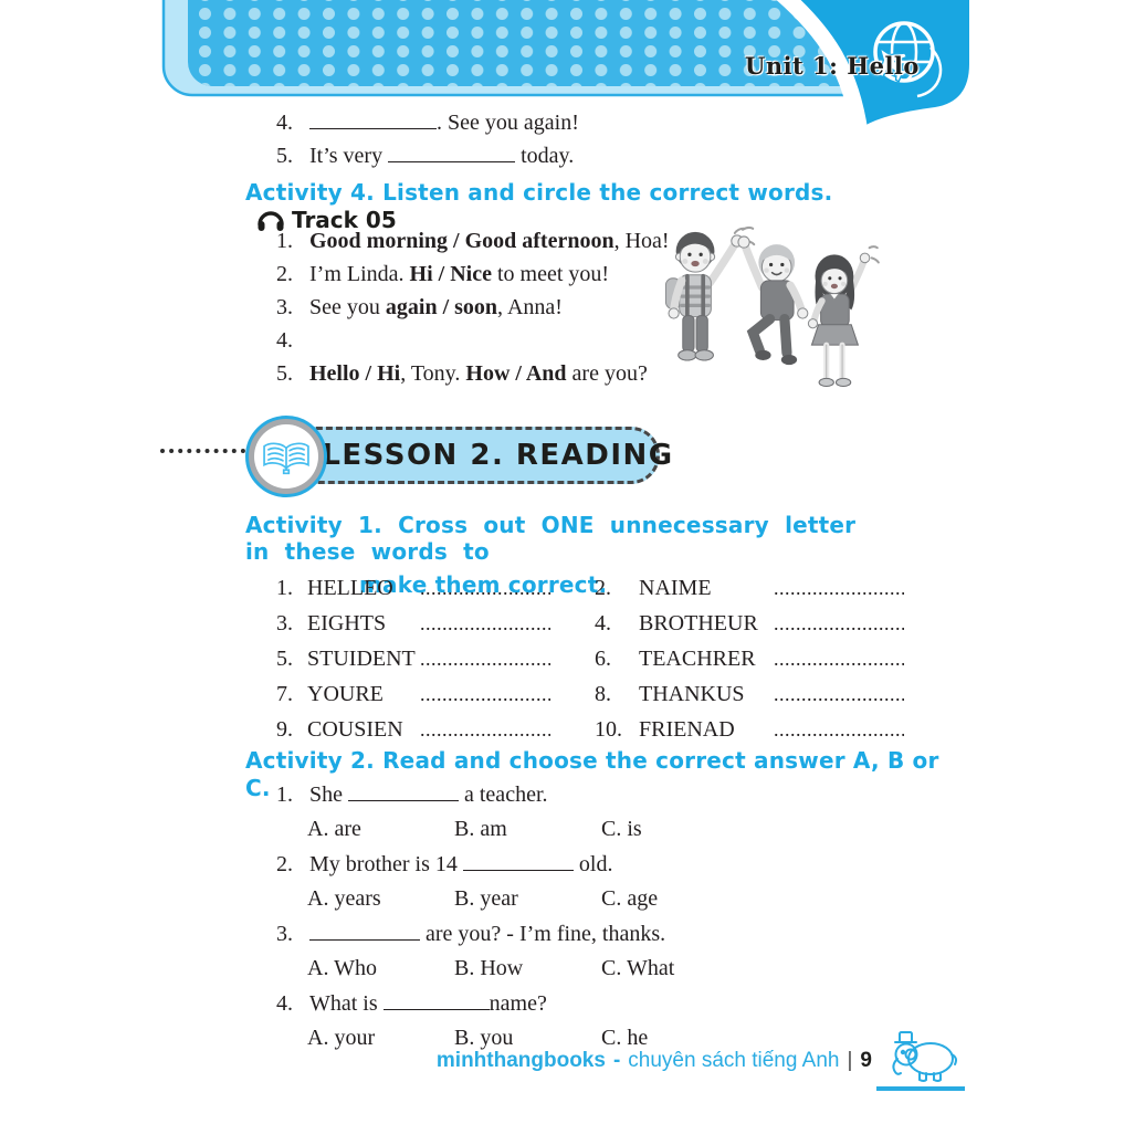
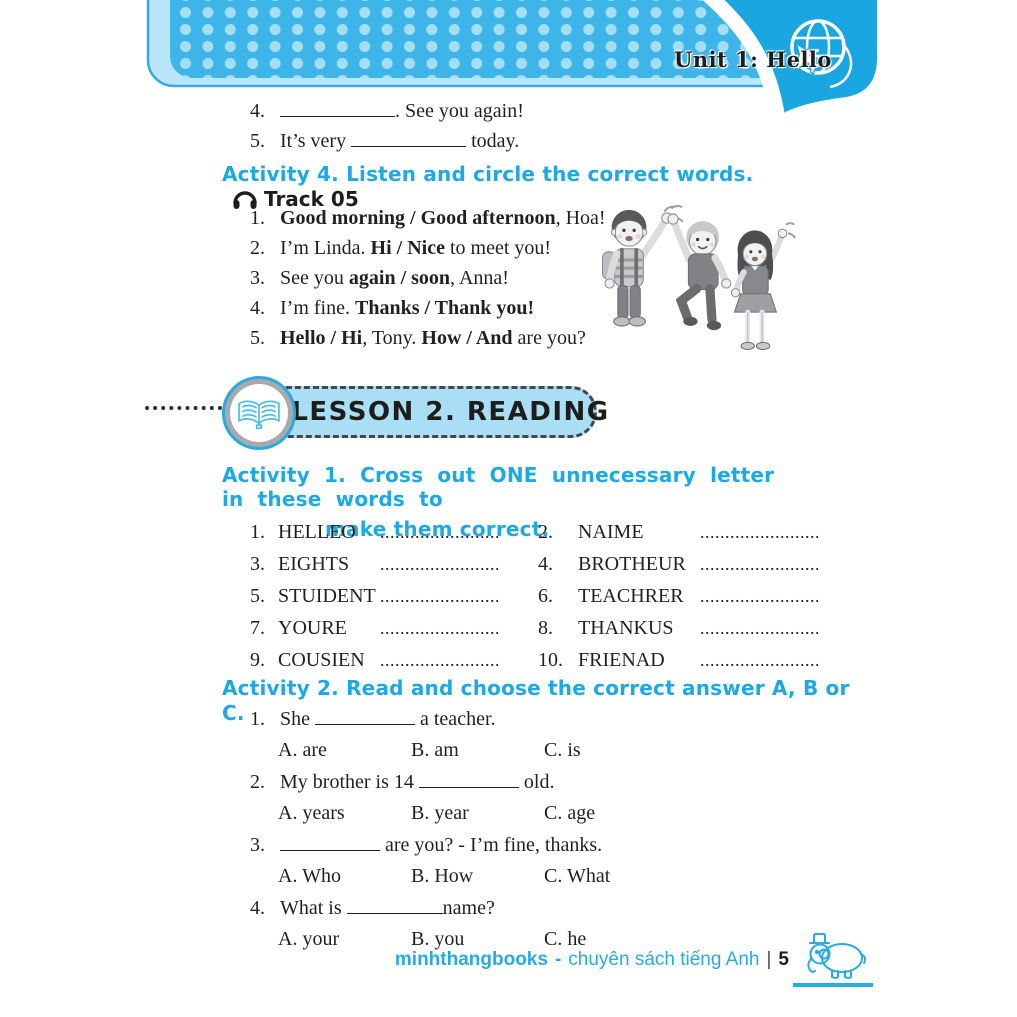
  Unit 1: Hello
  4.
  . See you again!
  5.
  It’s very today.
  Activity 4. Listen and circle the correct words.
  Track 05
  1.
  Good morning / Good afternoon, Hoa!
  2.
  I’m Linda. Hi / Nice to meet you!
  3.
  See you again / soon, Anna!
  4.
+ I’m fine. Thanks / Thank you!
  5.
  Hello / Hi, Tony. How / And are you?
  LESSON 2. READING
  Activity 1. Cross out ONE unnecessary letter in these words to
  make them correct.
  1.
  HELLEO
  ........................
  2.
  NAIME
  ........................
  3.
  EIGHTS
  ........................
  4.
  BROTHEUR
  ........................
  5.
  STUIDENT
  ........................
  6.
  TEACHRER
  ........................
  7.
  YOURE
  ........................
  8.
  THANKUS
  ........................
  9.
  COUSIEN
  ........................
  10.
  FRIENAD
  ........................
  Activity 2. Read and choose the correct answer A, B or C.
  1.
  She a teacher.
  A. are
  B. am
  C. is
  2.
  My brother is 14 old.
  A. years
  B. year
  C. age
  3.
  are you? - I’m fine, thanks.
  A. Who
  B. How
  C. What
  4.
  What is name?
  A. your
  B. you
  C. he
  minhthangbooks
  -
  chuyên sách tiếng Anh
  |
- 9
+ 5
